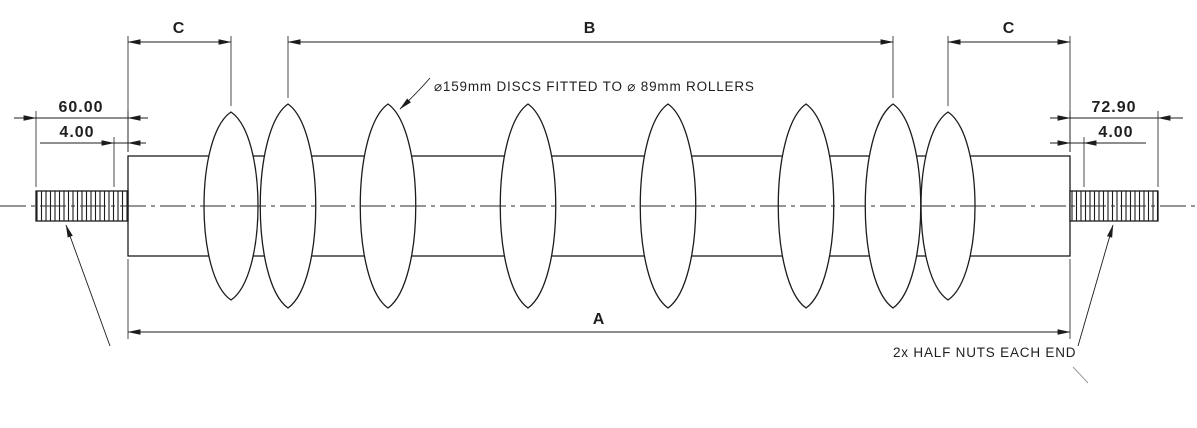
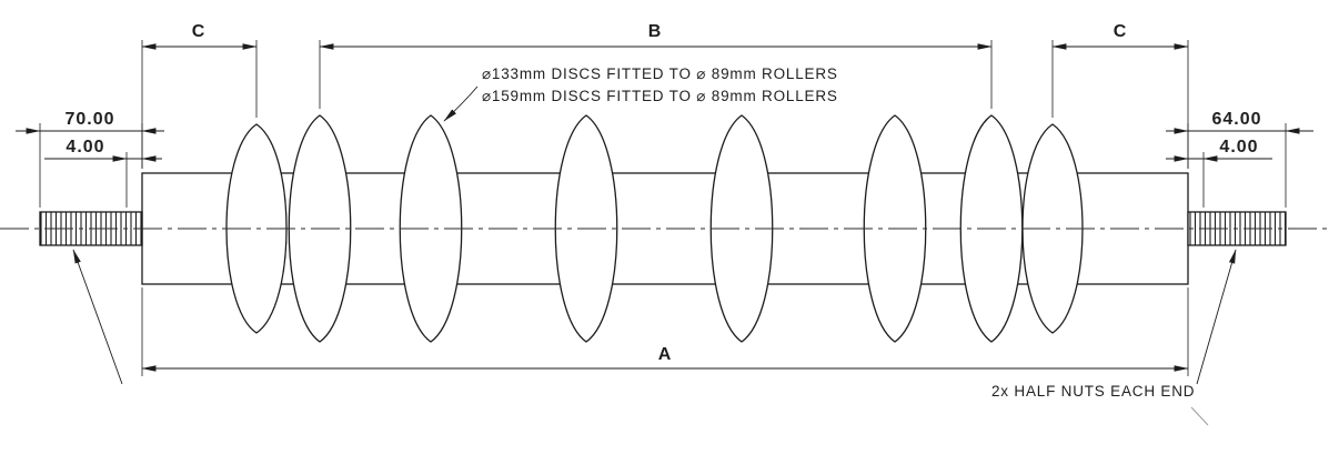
  C
  B
  C
  A
- 60.00
+ 70.00
  4.00
- 72.90
+ 64.00
  4.00
+ ⌀133mm DISCS FITTED TO ⌀ 89mm ROLLERS
  ⌀159mm DISCS FITTED TO ⌀ 89mm ROLLERS
  2x HALF NUTS EACH END
